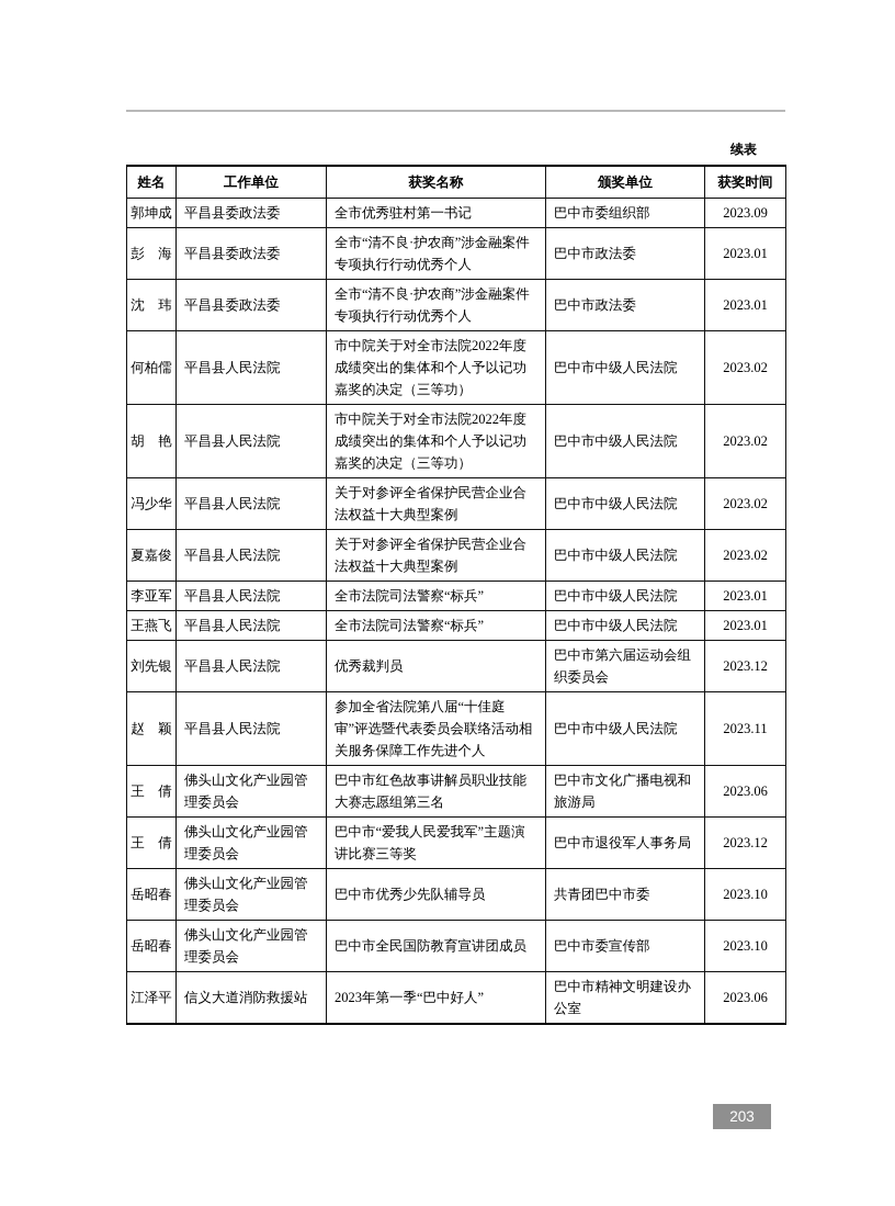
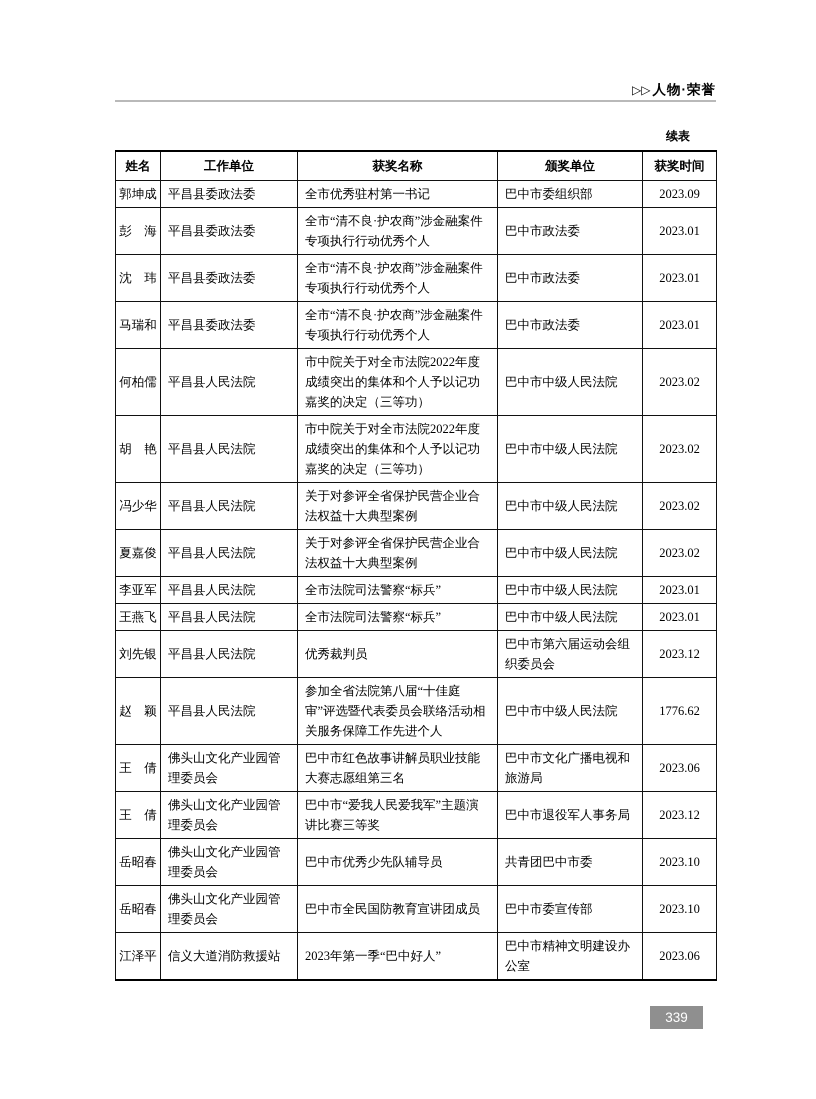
+ ▷▷ 人物·荣誉
  续表
  姓名	工作单位	获奖名称	颁奖单位	获奖时间
  郭坤成	平昌县委政法委	全市优秀驻村第一书记	巴中市委组织部	2023.09
  彭 海	平昌县委政法委	全市“清不良·护农商”涉金融案件专项执行行动优秀个人	巴中市政法委	2023.01
  沈 玮	平昌县委政法委	全市“清不良·护农商”涉金融案件专项执行行动优秀个人	巴中市政法委	2023.01
+ 马瑞和	平昌县委政法委	全市“清不良·护农商”涉金融案件专项执行行动优秀个人	巴中市政法委	2023.01
  何柏儒	平昌县人民法院	市中院关于对全市法院2022年度成绩突出的集体和个人予以记功嘉奖的决定（三等功）	巴中市中级人民法院	2023.02
  胡 艳	平昌县人民法院	市中院关于对全市法院2022年度成绩突出的集体和个人予以记功嘉奖的决定（三等功）	巴中市中级人民法院	2023.02
  冯少华	平昌县人民法院	关于对参评全省保护民营企业合法权益十大典型案例	巴中市中级人民法院	2023.02
  夏嘉俊	平昌县人民法院	关于对参评全省保护民营企业合法权益十大典型案例	巴中市中级人民法院	2023.02
  李亚军	平昌县人民法院	全市法院司法警察“标兵”	巴中市中级人民法院	2023.01
  王燕飞	平昌县人民法院	全市法院司法警察“标兵”	巴中市中级人民法院	2023.01
  刘先银	平昌县人民法院	优秀裁判员	巴中市第六届运动会组织委员会	2023.12
- 赵 颖	平昌县人民法院	参加全省法院第八届“十佳庭审”评选暨代表委员会联络活动相关服务保障工作先进个人	巴中市中级人民法院	2023.11
+ 赵 颖	平昌县人民法院	参加全省法院第八届“十佳庭审”评选暨代表委员会联络活动相关服务保障工作先进个人	巴中市中级人民法院	1776.62
  王 倩	佛头山文化产业园管理委员会	巴中市红色故事讲解员职业技能大赛志愿组第三名	巴中市文化广播电视和旅游局	2023.06
  王 倩	佛头山文化产业园管理委员会	巴中市“爱我人民爱我军”主题演讲比赛三等奖	巴中市退役军人事务局	2023.12
  岳昭春	佛头山文化产业园管理委员会	巴中市优秀少先队辅导员	共青团巴中市委	2023.10
  岳昭春	佛头山文化产业园管理委员会	巴中市全民国防教育宣讲团成员	巴中市委宣传部	2023.10
  江泽平	信义大道消防救援站	2023年第一季“巴中好人”	巴中市精神文明建设办公室	2023.06
- 203
+ 339
